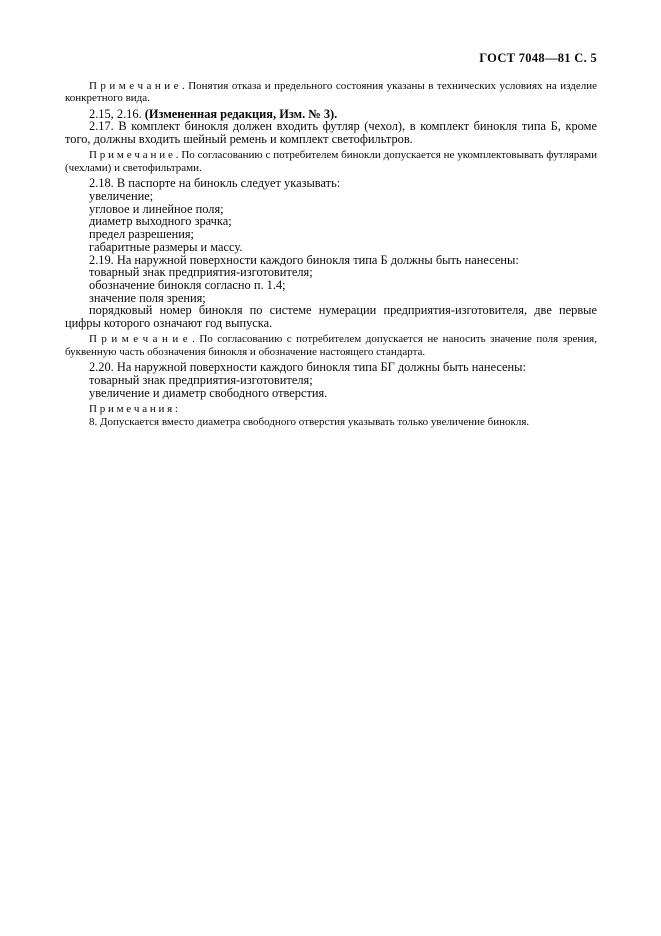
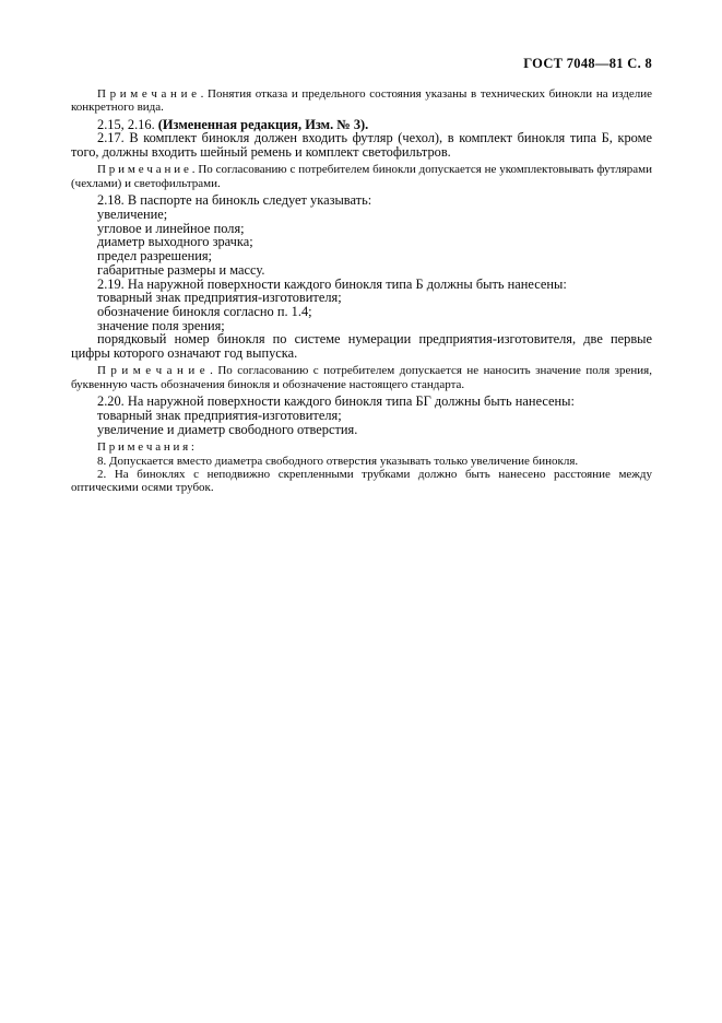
- ГОСТ 7048—81 С. 5
+ ГОСТ 7048—81 С. 8
- П р и м е ч а н и е . Понятия отказа и предельного состояния указаны в технических условиях на изделие конкретного вида.
+ П р и м е ч а н и е . Понятия отказа и предельного состояния указаны в технических бинокли на изделие конкретного вида.
  2.15, 2.16. (Измененная редакция, Изм. № 3).
  2.17. В комплект бинокля должен входить футляр (чехол), в комплект бинокля типа Б, кроме того, должны входить шейный ремень и комплект светофильтров.
  П р и м е ч а н и е . По согласованию с потребителем бинокли допускается не укомплектовывать футля­рами (чехлами) и светофильтрами.
  2.18. В паспорте на бинокль следует указывать:
  увеличение;
  угловое и линейное поля;
  диаметр выходного зрачка;
  предел разрешения;
  габаритные размеры и массу.
  2.19. На наружной поверхности каждого бинокля типа Б должны быть нанесены:
  товарный знак предприятия-изготовителя;
  обозначение бинокля согласно п. 1.4;
  значение поля зрения;
  порядковый номер бинокля по системе нумерации предприятия-изготовителя, две первые цифры которого означают год выпуска.
  П р и м е ч а н и е . По согласованию с потребителем допускается не наносить значение поля зрения, буквенную часть обозначения бинокля и обозначение настоящего стандарта.
  2.20. На наружной поверхности каждого бинокля типа БГ должны быть нанесены:
  товарный знак предприятия-изготовителя;
  увеличение и диаметр свободного отверстия.
  П р и м е ч а н и я :
  8. Допускается вместо диаметра свободного отверстия указывать только увеличение бинокля.
+ 2. На биноклях с неподвижно скрепленными трубками должно быть нанесено расстояние между оптическими осями трубок.
